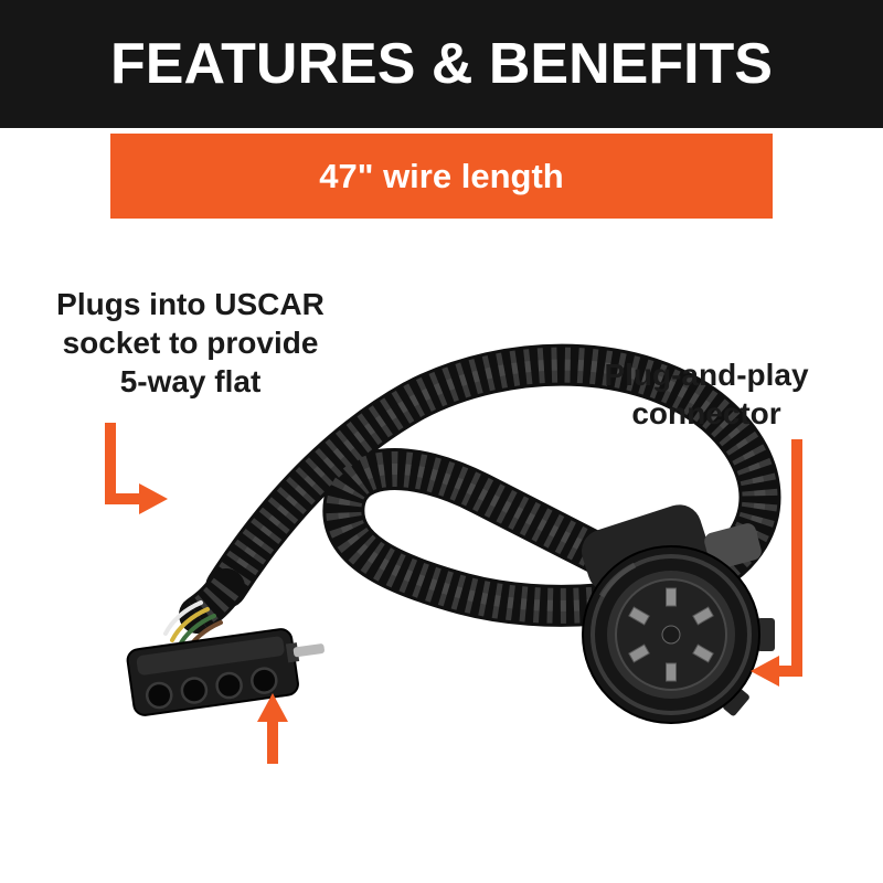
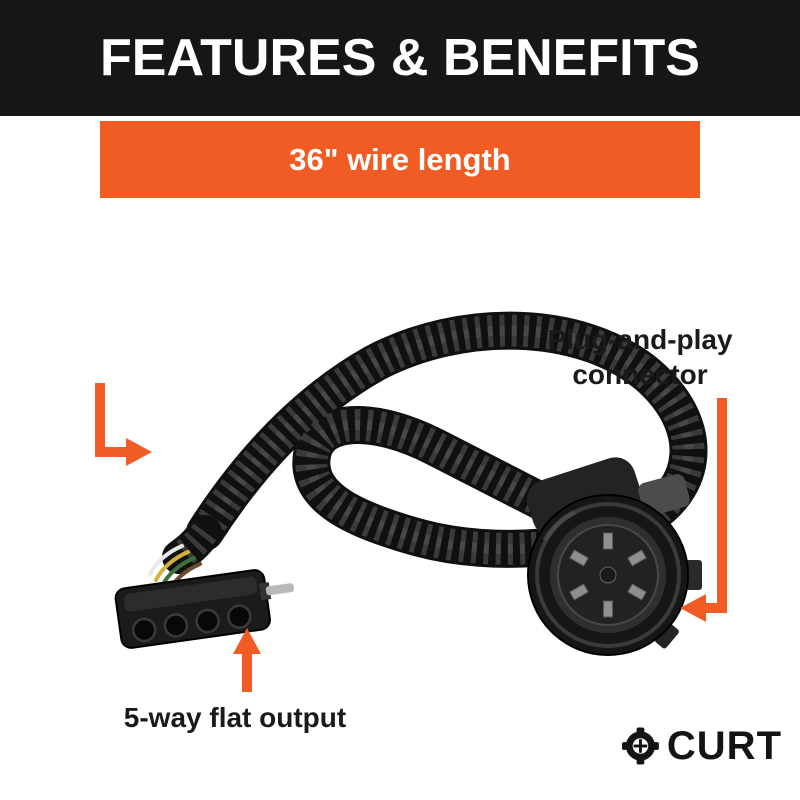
  FEATURES & BENEFITS
- 47" wire length
+ 36" wire length
- Plugs into USCAR
- socket to provide
- 5-way flat
  Plug-and-play
  connector
+ 5-way flat output
+ CURT
